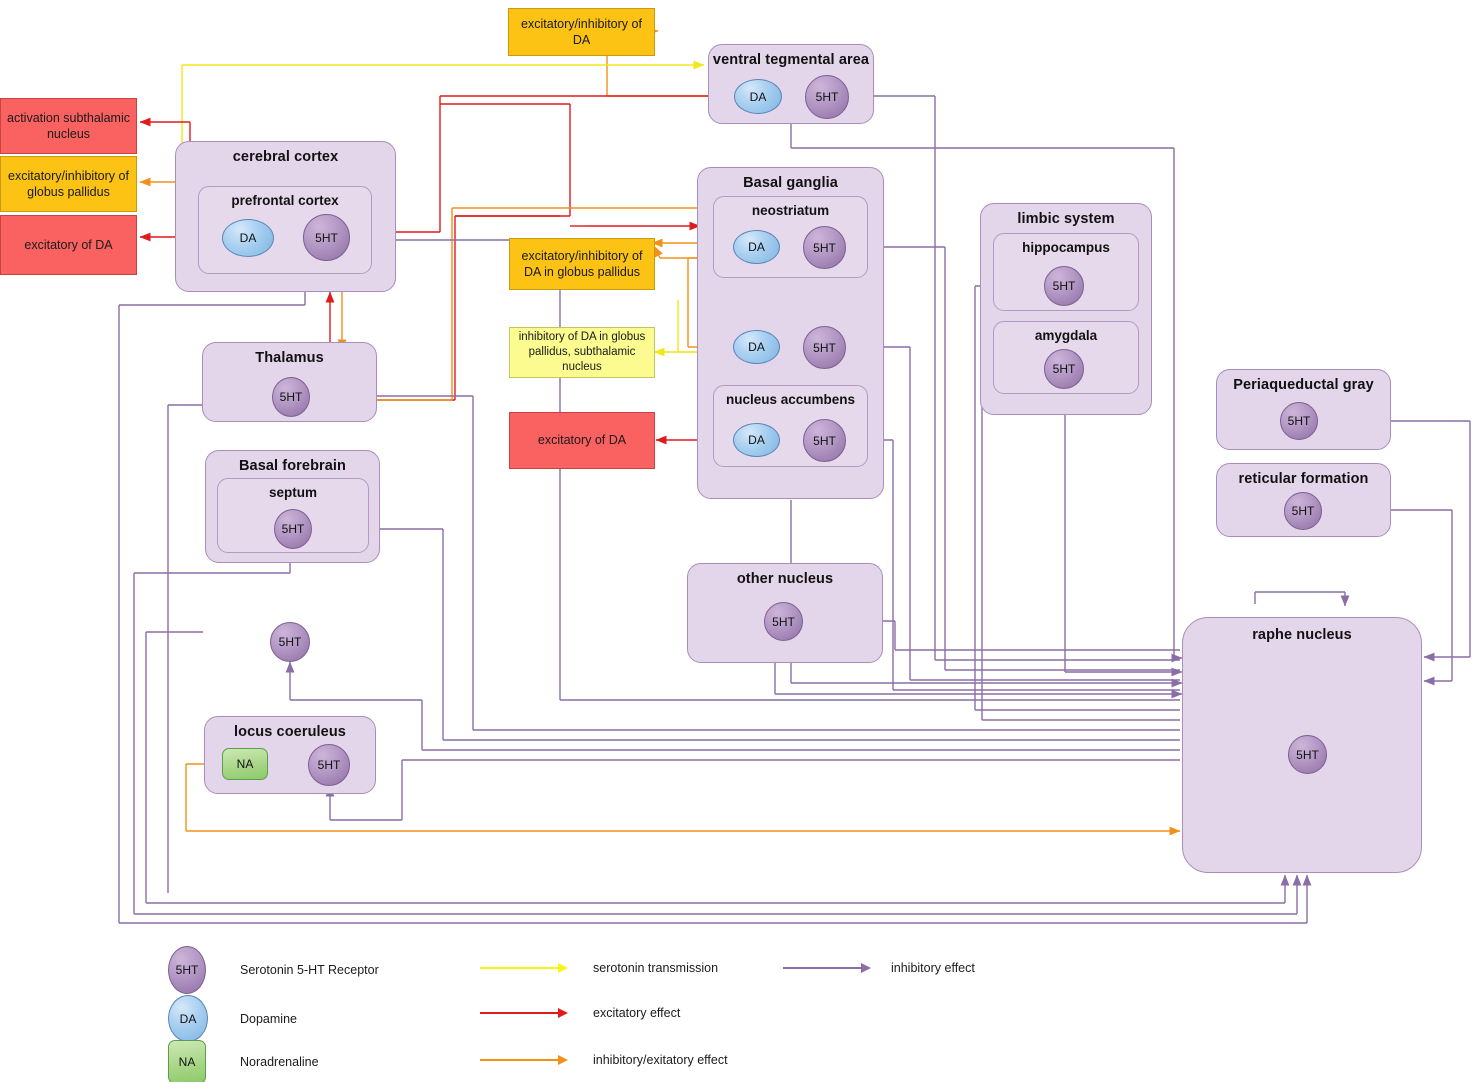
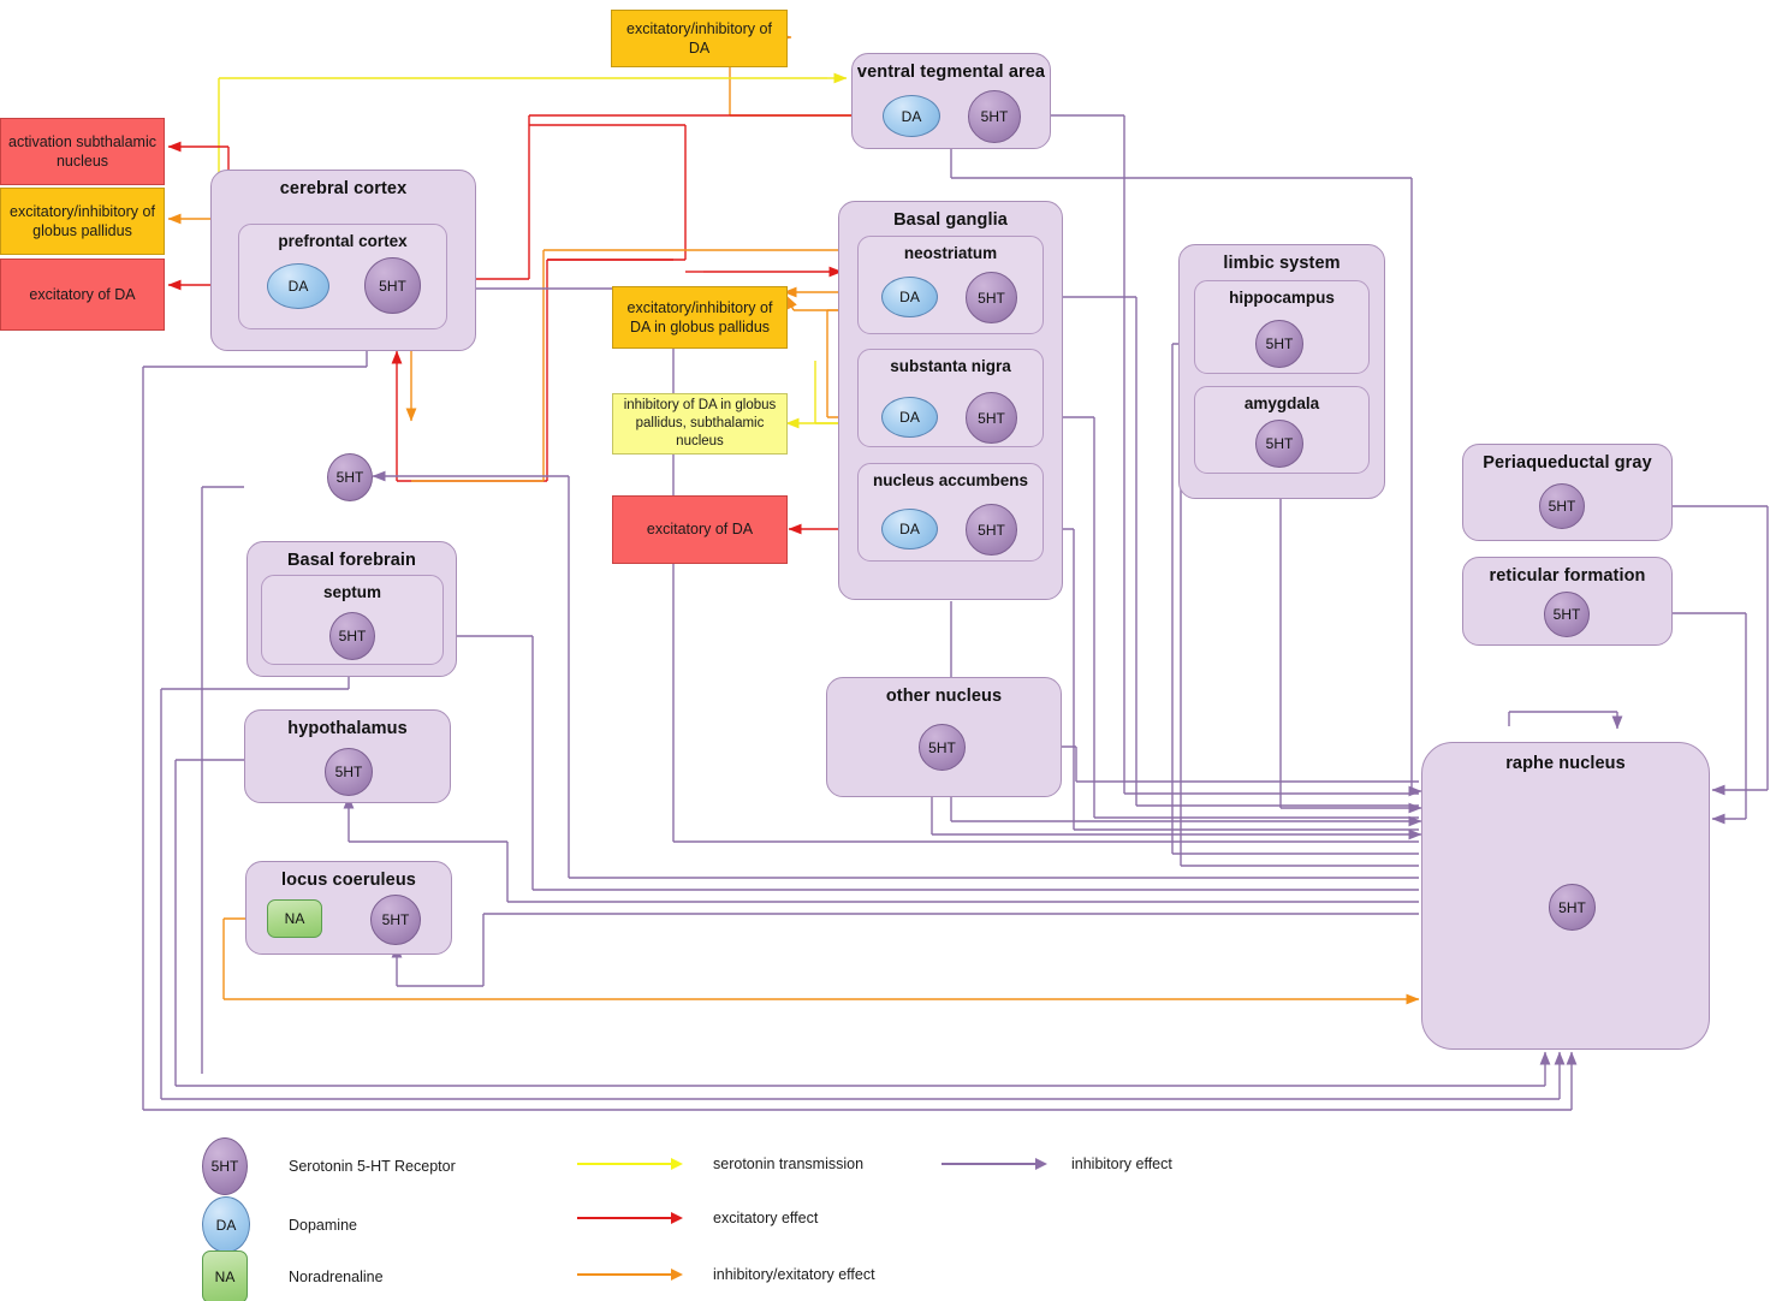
  excitatory/inhibitory of DA
  activation subthalamic nucleus
  excitatory/inhibitory of globus pallidus
  excitatory of DA
  excitatory/inhibitory of DA in globus pallidus
  inhibitory of DA in globus pallidus, subthalamic nucleus
  excitatory of DA
  cerebral cortex
  prefrontal cortex
  DA
  5HT
  ventral tegmental area
  DA
  5HT
  Basal ganglia
  neostriatum
  DA
  5HT
+ substanta nigra
  DA
  5HT
  nucleus accumbens
  DA
  5HT
  limbic system
  hippocampus
  5HT
  amygdala
  5HT
  Periaqueductal gray
  5HT
  reticular formation
  5HT
- Thalamus
  5HT
  Basal forebrain
  septum
  5HT
+ hypothalamus
  5HT
  locus coeruleus
  NA
  5HT
  other nucleus
  5HT
  raphe nucleus
  5HT
  5HT
  Serotonin 5-HT Receptor
  DA
  Dopamine
  NA
  Noradrenaline
  serotonin transmission
  excitatory effect
  inhibitory/exitatory effect
  inhibitory effect
